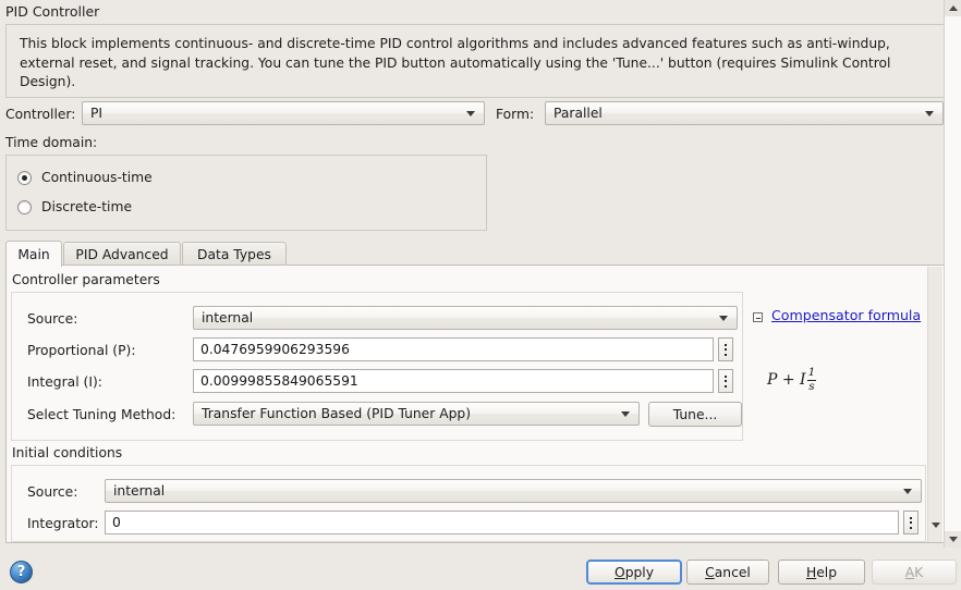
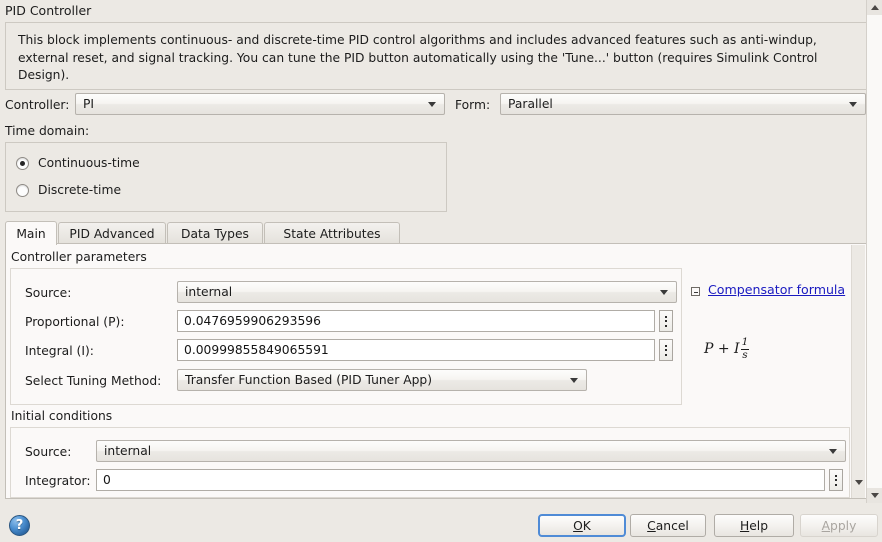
  PID Controller
  This block implements continuous- and discrete-time PID control algorithms and includes advanced features such as anti-windup, external reset, and signal tracking. You can tune the PID button automatically using the 'Tune...' button (requires Simulink Control Design).
  Controller:
  PI
  Form:
  Parallel
  Time domain:
  Continuous-time
  Discrete-time
  Main
  PID Advanced
  Data Types
+ State Attributes
  Controller parameters
  Source:
  internal
  Proportional (P):
  0.0476959906293596
  Integral (I):
  0.00999855849065591
  Select Tuning Method:
  Transfer Function Based (PID Tuner App)
- Tune...
  Compensator formula
  P + I
  1
  s
  Initial conditions
  Source:
  internal
  Integrator:
  0
  ?
- Opply
+ OK
  Cancel
  Help
- AK
+ Apply
